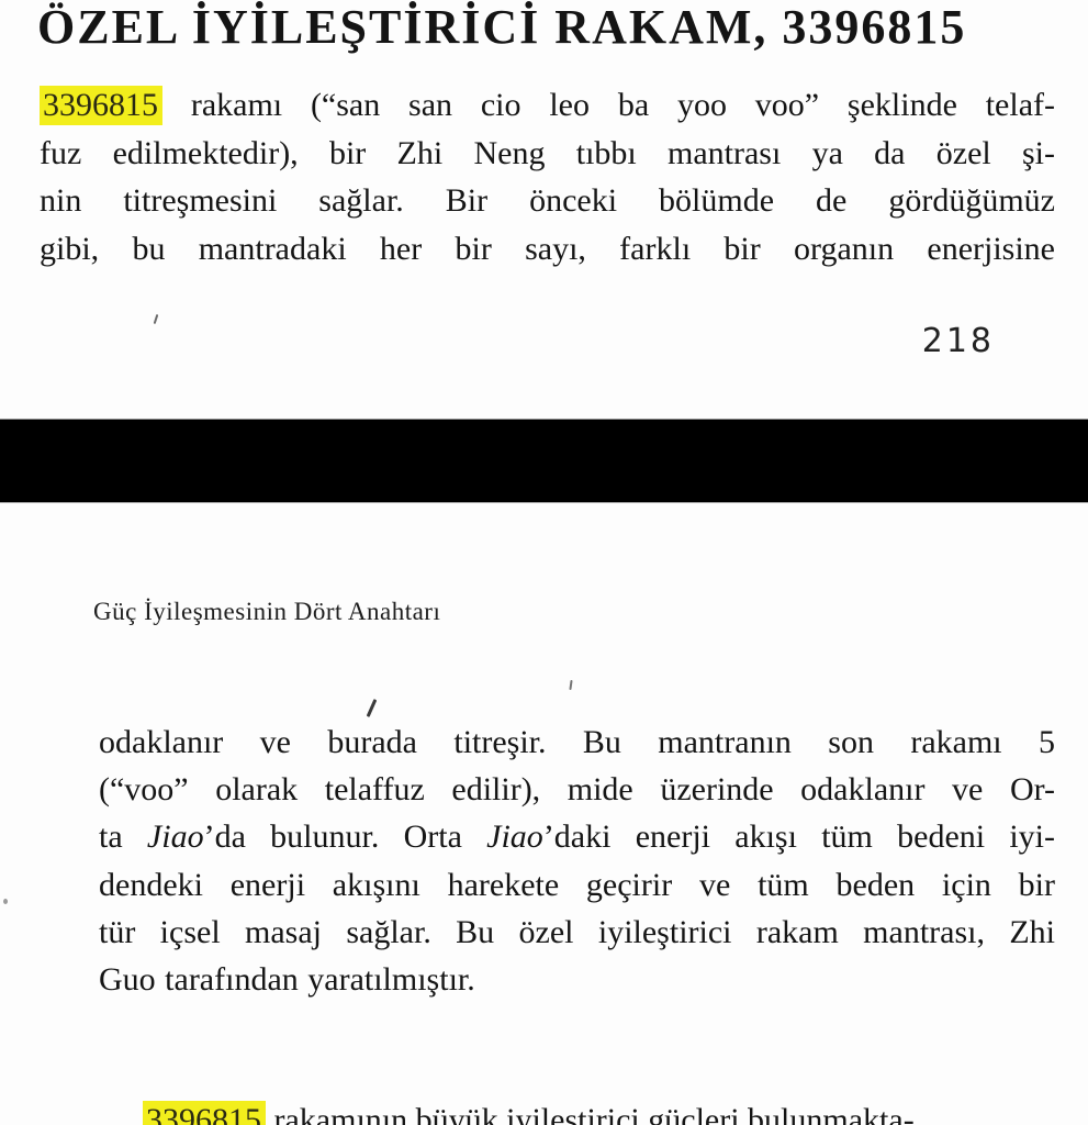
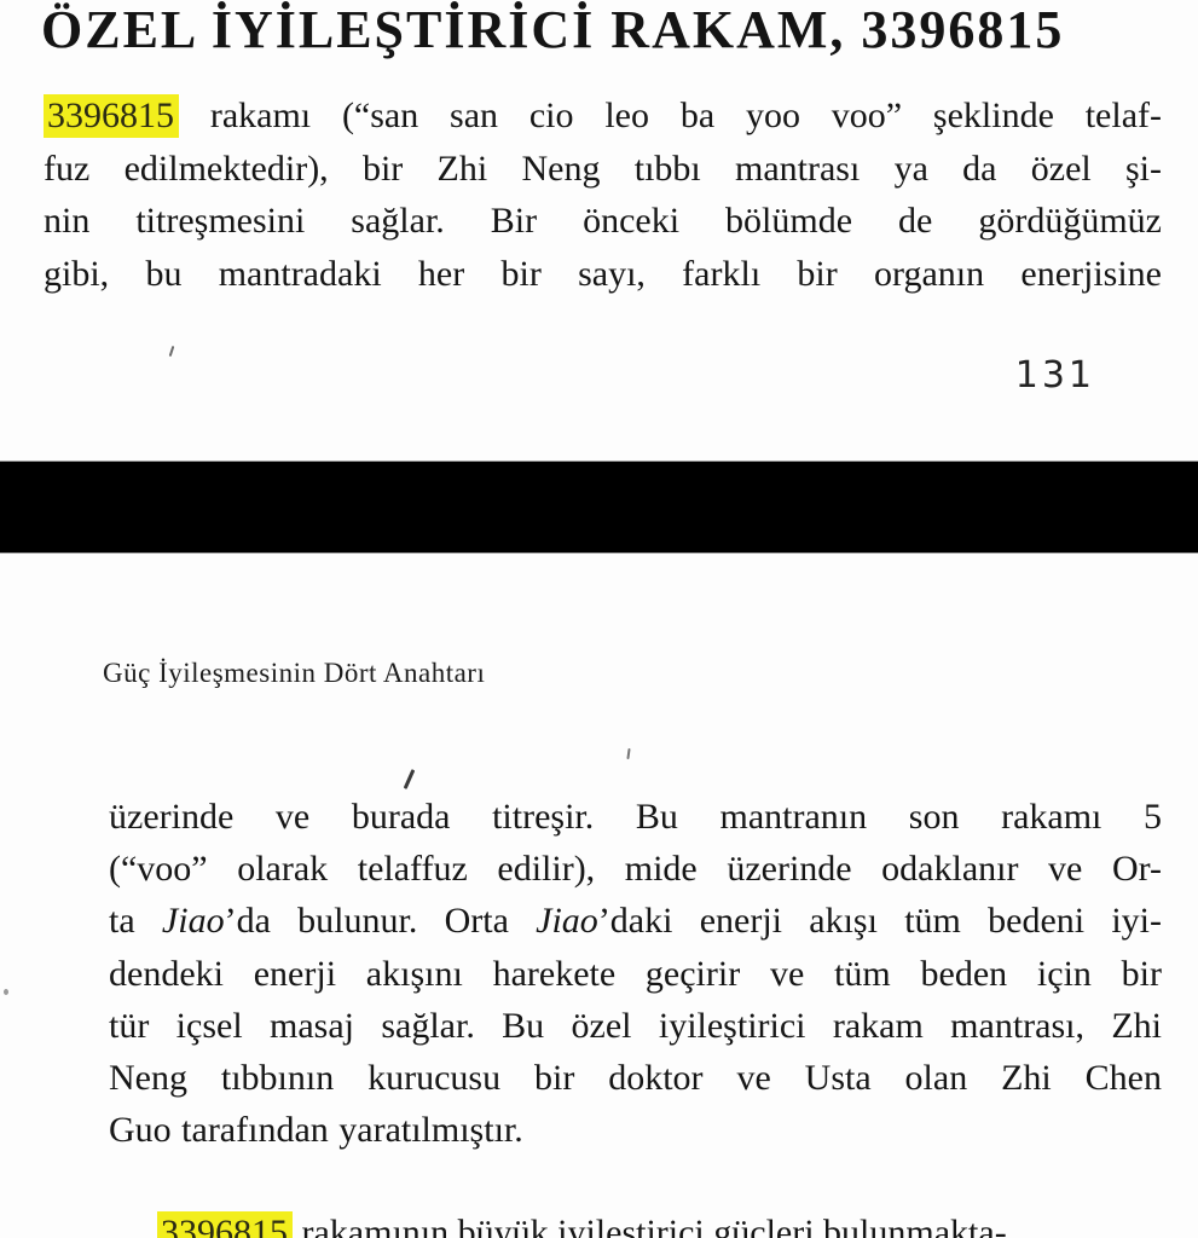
  ÖZEL İYİLEŞTİRİCİ RAKAM, 3396815
  3396815 rakamı (“san san cio leo ba yoo voo” şeklinde telaf-
  fuz edilmektedir), bir Zhi Neng tıbbı mantrası ya da özel şi-
  nin titreşmesini sağlar. Bir önceki bölümde de gördüğümüz
  gibi, bu mantradaki her bir sayı, farklı bir organın enerjisine
- 218
+ 131
  Güç İyileşmesinin Dört Anahtarı
- odaklanır ve burada titreşir. Bu mantranın son rakamı 5
+ üzerinde ve burada titreşir. Bu mantranın son rakamı 5
  (“voo” olarak telaffuz edilir), mide üzerinde odaklanır ve Or-
  ta Jiao’da bulunur. Orta Jiao’daki enerji akışı tüm bedeni iyi-
  dendeki enerji akışını harekete geçirir ve tüm beden için bir
  tür içsel masaj sağlar. Bu özel iyileştirici rakam mantrası, Zhi
+ Neng tıbbının kurucusu bir doktor ve Usta olan Zhi Chen
  Guo tarafından yaratılmıştır.
  3396815 rakamının büyük iyileştirici güçleri bulunmakta-
